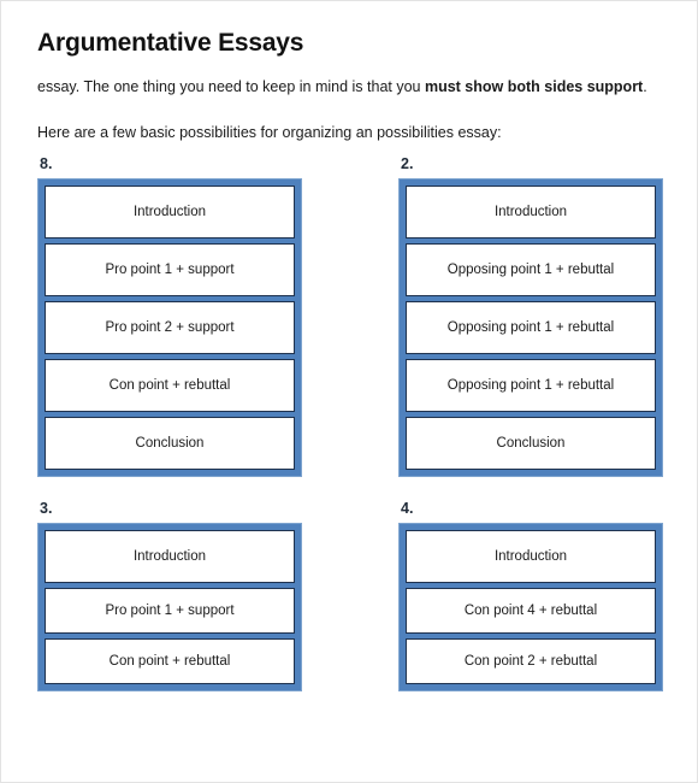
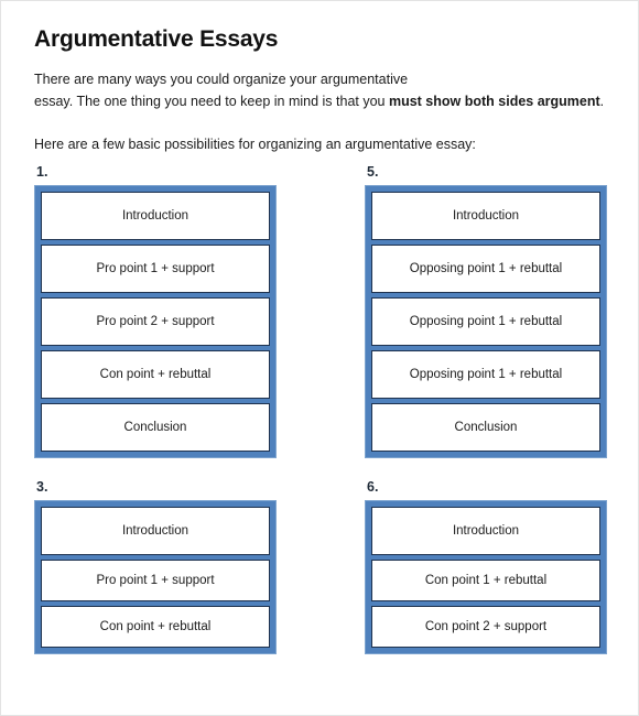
  Argumentative Essays
+ There are many ways you could organize your argumentative
- essay. The one thing you need to keep in mind is that you must show both sides support.
+ essay. The one thing you need to keep in mind is that you must show both sides argument.
- Here are a few basic possibilities for organizing an possibilities essay:
+ Here are a few basic possibilities for organizing an argumentative essay:
- 8.
+ 1.
  Introduction
  Pro point 1 + support
  Pro point 2 + support
  Con point + rebuttal
  Conclusion
- 2.
+ 5.
  Introduction
  Opposing point 1 + rebuttal
  Opposing point 1 + rebuttal
  Opposing point 1 + rebuttal
  Conclusion
  3.
  Introduction
  Pro point 1 + support
  Con point + rebuttal
- 4.
+ 6.
  Introduction
- Con point 4 + rebuttal
+ Con point 1 + rebuttal
- Con point 2 + rebuttal
+ Con point 2 + support
